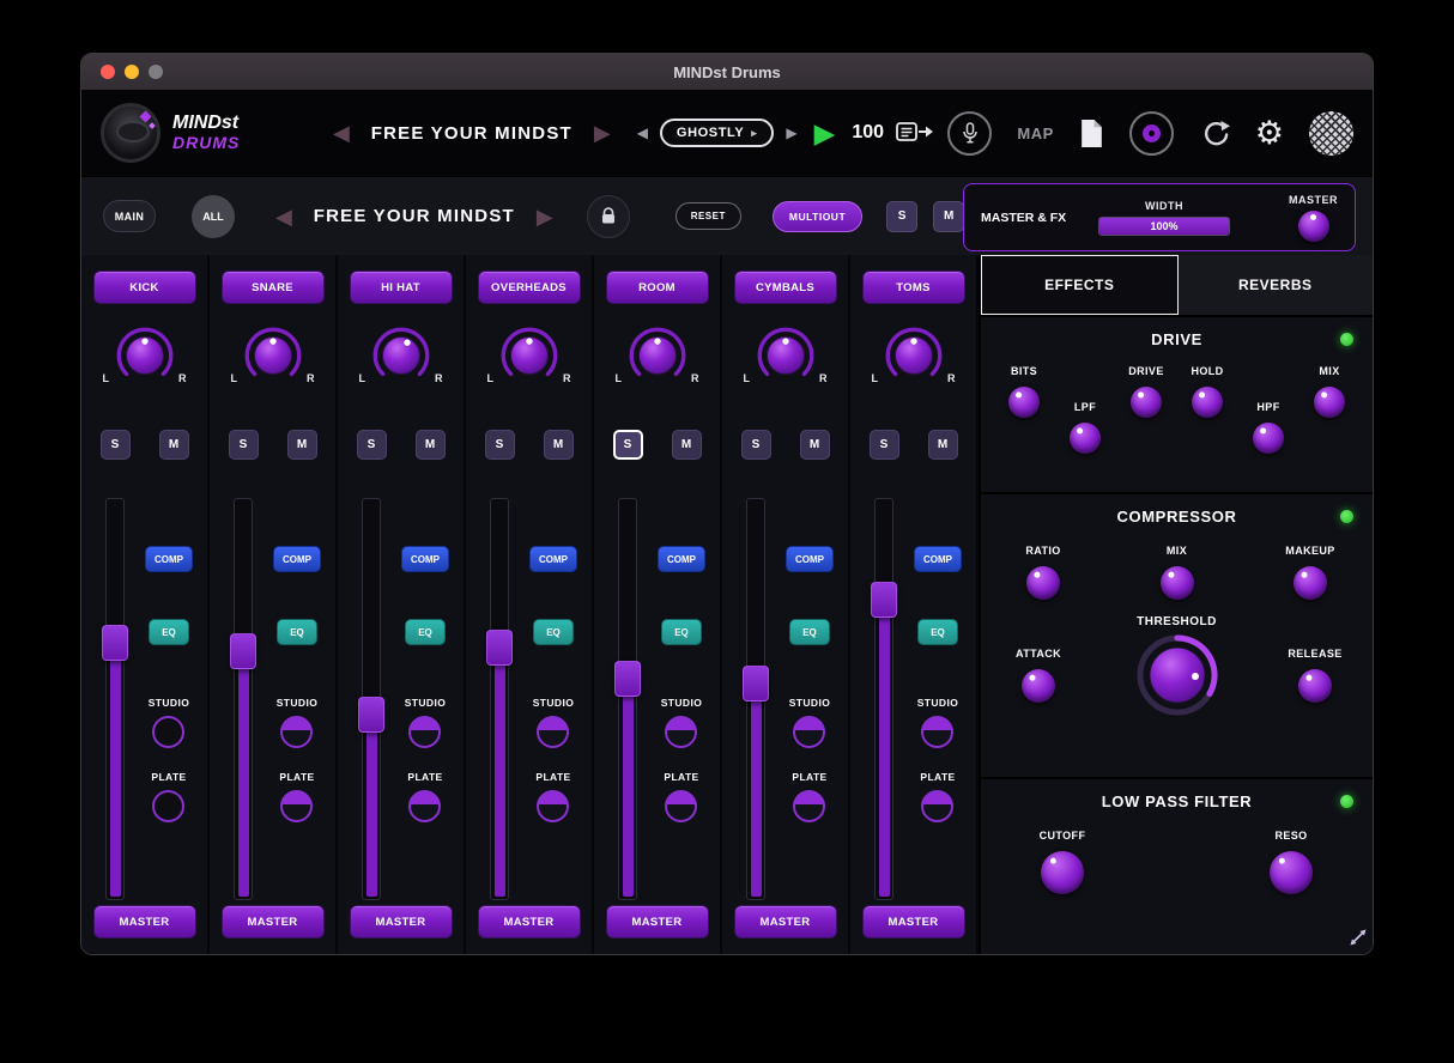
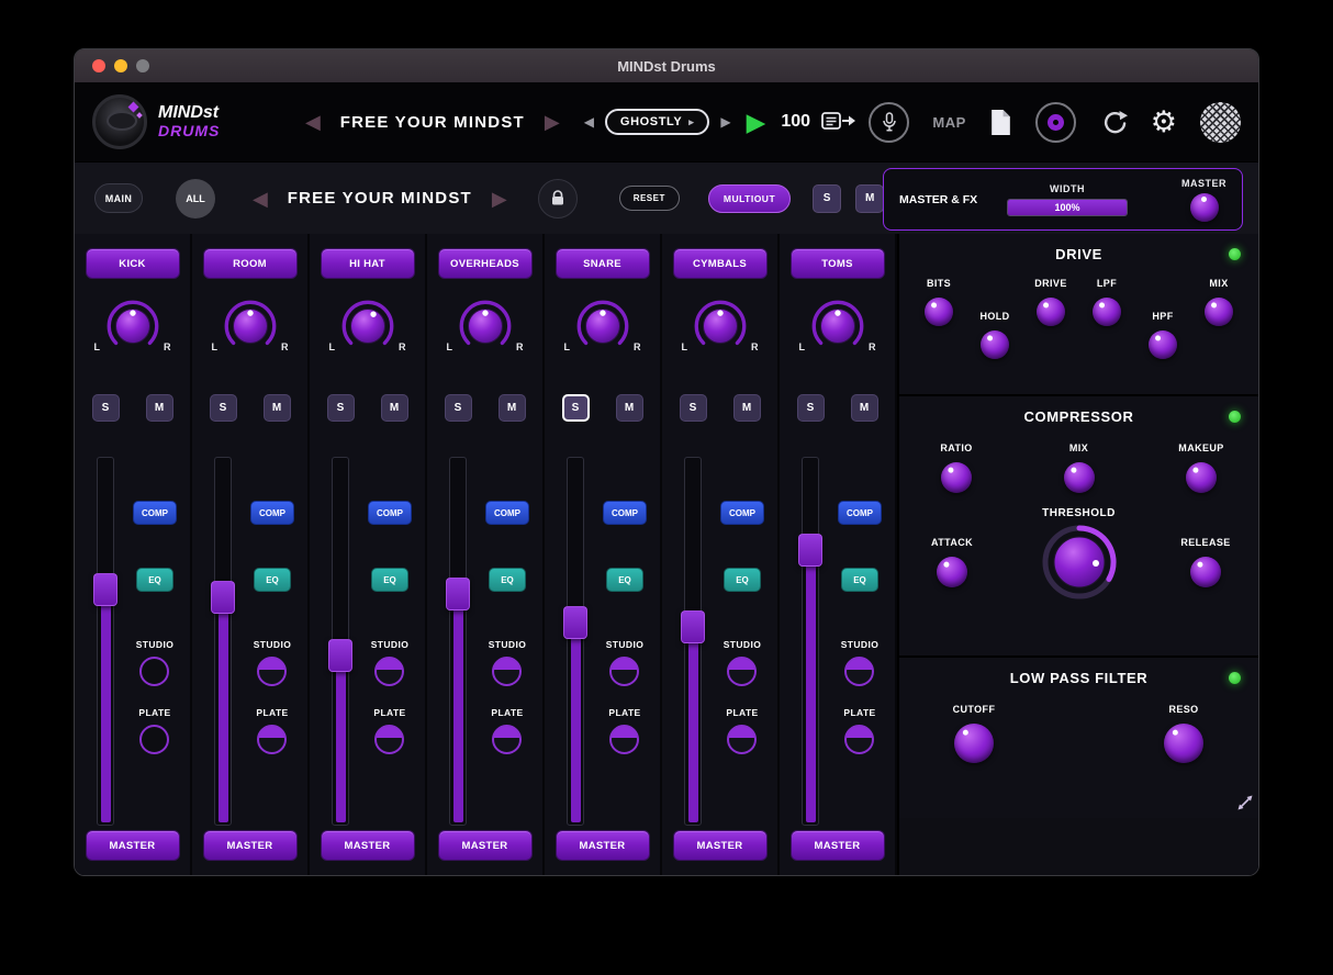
  MINDst Drums
  MINDst
  DRUMS
  ◀
  FREE YOUR MINDST
  ▶
  ◀
  GHOSTLY
  ▸
  ▶
  ▶
  100
  MAP
  ⚙
  MAIN
  ALL
  ◀
  FREE YOUR MINDST
  ▶
  RESET
  MULTIOUT
  S
  M
  MASTER & FX
  WIDTH
  100%
  MASTER
  KICK
  L
  R
  S
  M
  COMP
  EQ
  STUDIO
  PLATE
  MASTER
- SNARE
+ ROOM
  L
  R
  S
  M
  COMP
  EQ
  STUDIO
  PLATE
  MASTER
  HI HAT
  L
  R
  S
  M
  COMP
  EQ
  STUDIO
  PLATE
  MASTER
  OVERHEADS
  L
  R
  S
  M
  COMP
  EQ
  STUDIO
  PLATE
  MASTER
- ROOM
+ SNARE
  L
  R
  S
  M
  COMP
  EQ
  STUDIO
  PLATE
  MASTER
  CYMBALS
  L
  R
  S
  M
  COMP
  EQ
  STUDIO
  PLATE
  MASTER
  TOMS
  L
  R
  S
  M
  COMP
  EQ
  STUDIO
  PLATE
  MASTER
- EFFECTS
- REVERBS
  DRIVE
  BITS
- LPF
+ HOLD
  DRIVE
- HOLD
+ LPF
  HPF
  MIX
  COMPRESSOR
  RATIO
  MIX
  MAKEUP
  THRESHOLD
  ATTACK
  RELEASE
  LOW PASS FILTER
  CUTOFF
  RESO
